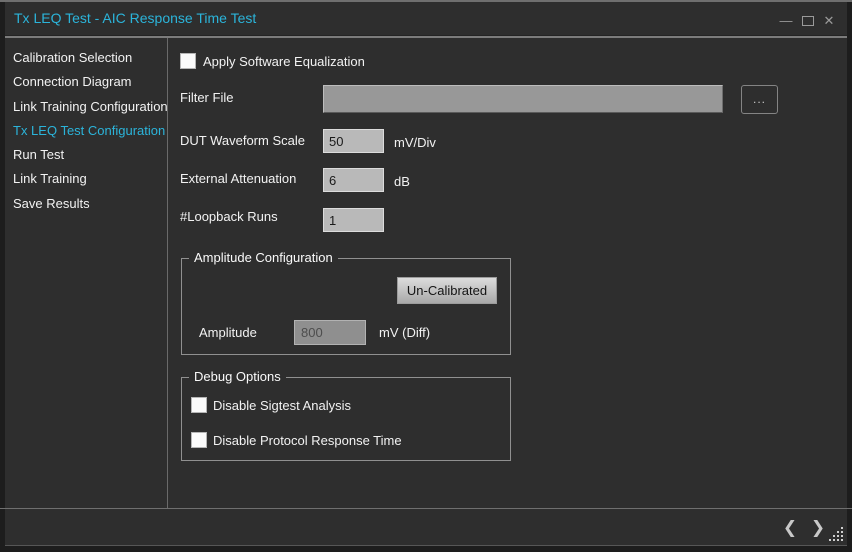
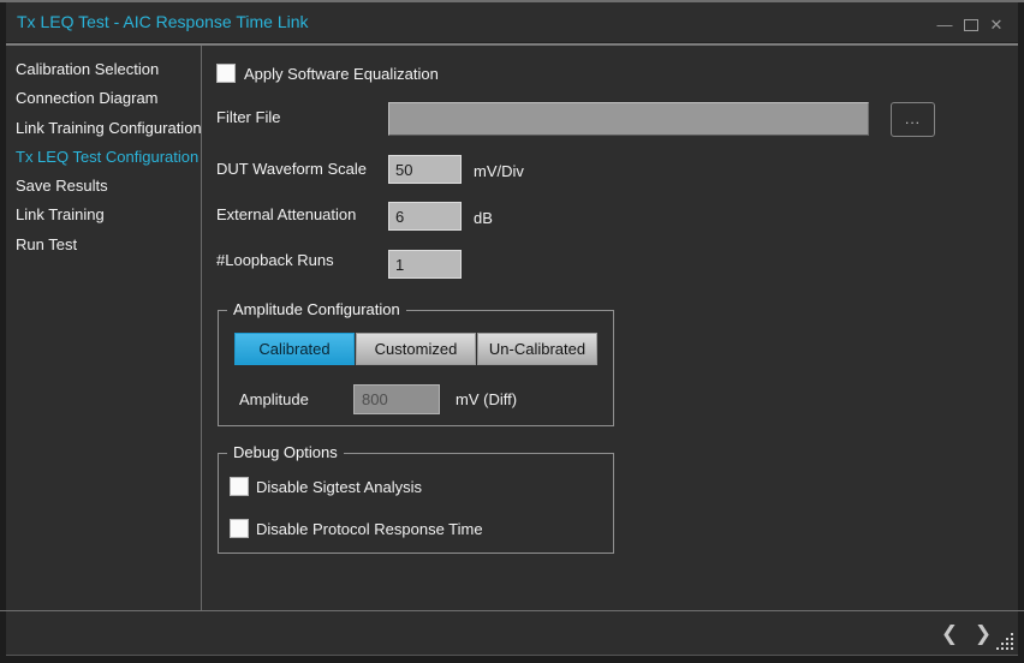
- Tx LEQ Test - AIC Response Time Test
+ Tx LEQ Test - AIC Response Time Link
  —
  ✕
  Calibration Selection
  Connection Diagram
  Link Training Configuration
  Tx LEQ Test Configuration
- Run Test
+ Save Results
  Link Training
- Save Results
+ Run Test
  Apply Software Equalization
  Filter File
  ...
  DUT Waveform Scale
  50
  mV/Div
  External Attenuation
  6
  dB
  #Loopback Runs
  1
  Amplitude Configuration
+ Calibrated
+ Customized
  Un-Calibrated
  Amplitude
  800
  mV (Diff)
  Debug Options
  Disable Sigtest Analysis
  Disable Protocol Response Time
  ❮
  ❯
